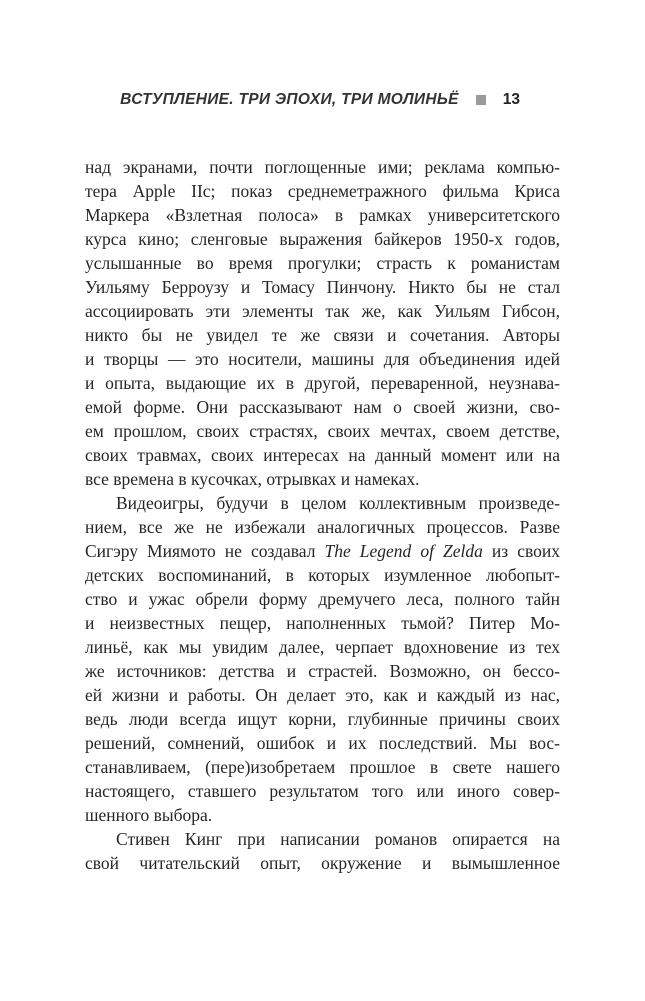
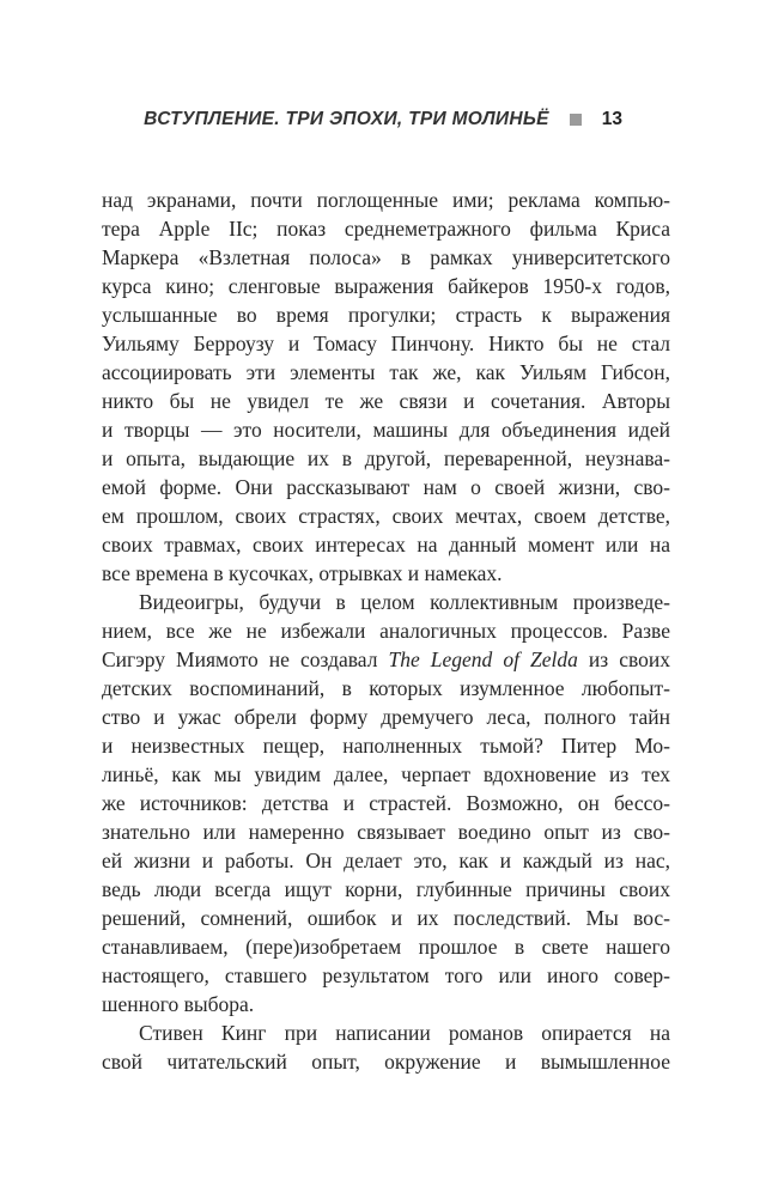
  ВСТУПЛЕНИЕ. ТРИ ЭПОХИ, ТРИ МОЛИНЬЁ
  13
  над экранами, почти поглощенные ими; реклама компью-
  тера Apple IIc; показ среднеметражного фильма Криса
  Маркера «Взлетная полоса» в рамках университетского
  курса кино; сленговые выражения байкеров 1950-х годов,
- услышанные во время прогулки; страсть к романистам
+ услышанные во время прогулки; страсть к выражения
  Уильяму Берроузу и Томасу Пинчону. Никто бы не стал
  ассоциировать эти элементы так же, как Уильям Гибсон,
  никто бы не увидел те же связи и сочетания. Авторы
  и творцы — это носители, машины для объединения идей
  и опыта, выдающие их в другой, переваренной, неузнава-
  емой форме. Они рассказывают нам о своей жизни, сво-
  ем прошлом, своих страстях, своих мечтах, своем детстве,
  своих травмах, своих интересах на данный момент или на
  все времена в кусочках, отрывках и намеках.
  Видеоигры, будучи в целом коллективным произведе-
  нием, все же не избежали аналогичных процессов. Разве
  Сигэру Миямото не создавал The Legend of Zelda из своих
  детских воспоминаний, в которых изумленное любопыт-
  ство и ужас обрели форму дремучего леса, полного тайн
  и неизвестных пещер, наполненных тьмой? Питер Мо-
  линьё, как мы увидим далее, черпает вдохновение из тех
  же источников: детства и страстей. Возможно, он бессо-
+ знательно или намеренно связывает воедино опыт из сво-
  ей жизни и работы. Он делает это, как и каждый из нас,
  ведь люди всегда ищут корни, глубинные причины своих
  решений, сомнений, ошибок и их последствий. Мы вос-
  станавливаем, (пере)изобретаем прошлое в свете нашего
  настоящего, ставшего результатом того или иного совер-
  шенного выбора.
  Стивен Кинг при написании романов опирается на
  свой читательский опыт, окружение и вымышленное
